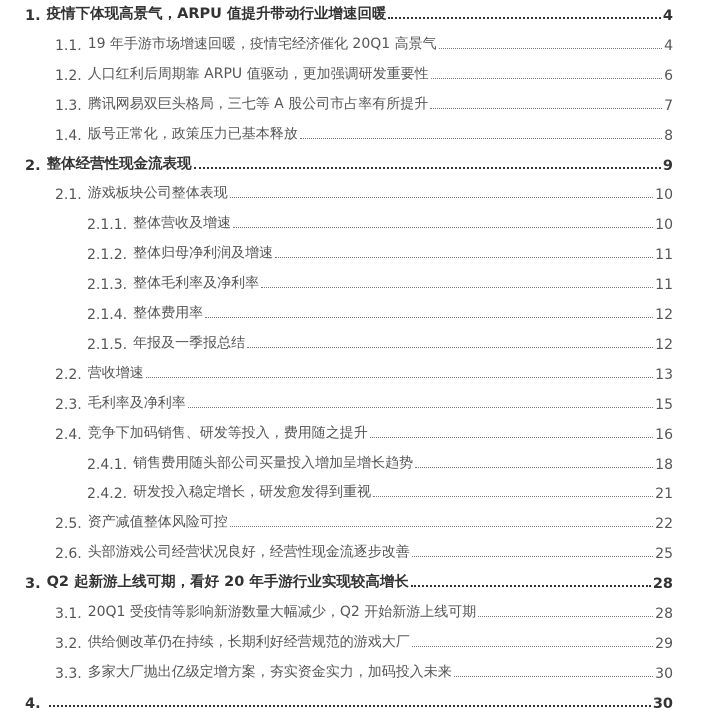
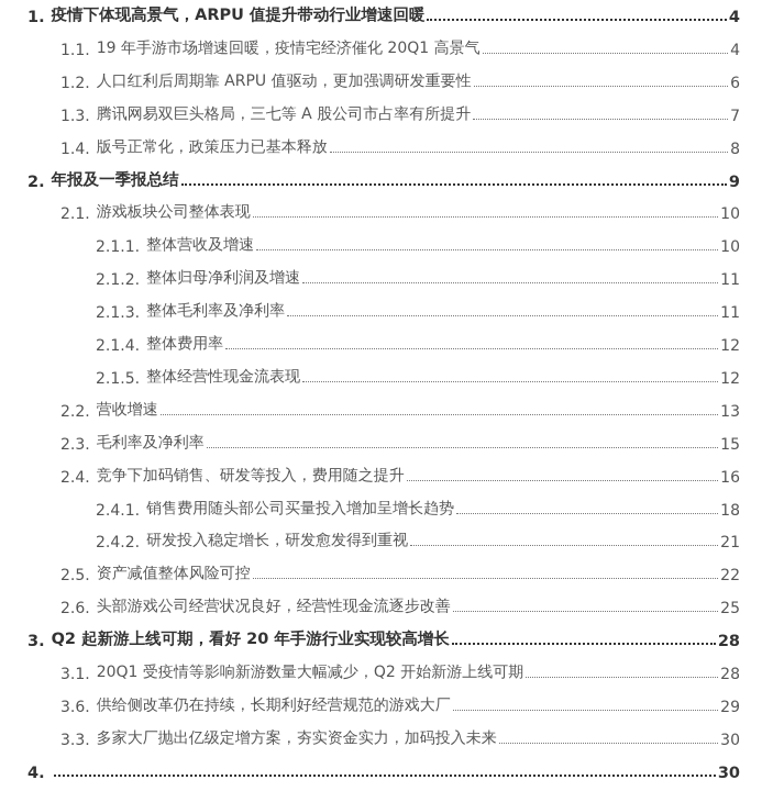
  1.
  疫情下体现高景气，ARPU 值提升带动行业增速回暖
  4
  1.1.
  19 年手游市场增速回暖，疫情宅经济催化 20Q1 高景气
  4
  1.2.
  人口红利后周期靠 ARPU 值驱动，更加强调研发重要性
  6
  1.3.
  腾讯网易双巨头格局，三七等 A 股公司市占率有所提升
  7
  1.4.
  版号正常化，政策压力已基本释放
  8
  2.
- 整体经营性现金流表现
+ 年报及一季报总结
  9
  2.1.
  游戏板块公司整体表现
  10
  2.1.1.
  整体营收及增速
  10
  2.1.2.
  整体归母净利润及增速
  11
  2.1.3.
  整体毛利率及净利率
  11
  2.1.4.
  整体费用率
  12
  2.1.5.
- 年报及一季报总结
+ 整体经营性现金流表现
  12
  2.2.
  营收增速
  13
  2.3.
  毛利率及净利率
  15
  2.4.
  竞争下加码销售、研发等投入，费用随之提升
  16
  2.4.1.
  销售费用随头部公司买量投入增加呈增长趋势
  18
  2.4.2.
  研发投入稳定增长，研发愈发得到重视
  21
  2.5.
  资产减值整体风险可控
  22
  2.6.
  头部游戏公司经营状况良好，经营性现金流逐步改善
  25
  3.
  Q2 起新游上线可期，看好 20 年手游行业实现较高增长
  28
  3.1.
  20Q1 受疫情等影响新游数量大幅减少，Q2 开始新游上线可期
  28
- 3.2.
+ 3.6.
  供给侧改革仍在持续，长期利好经营规范的游戏大厂
  29
  3.3.
  多家大厂抛出亿级定增方案，夯实资金实力，加码投入未来
  30
  4.
  30
